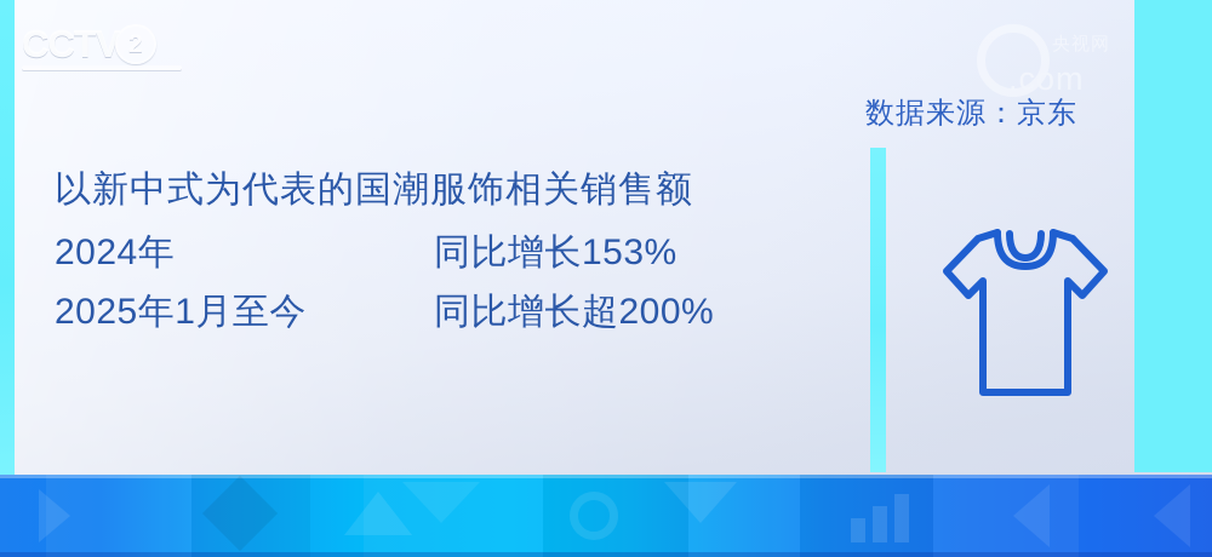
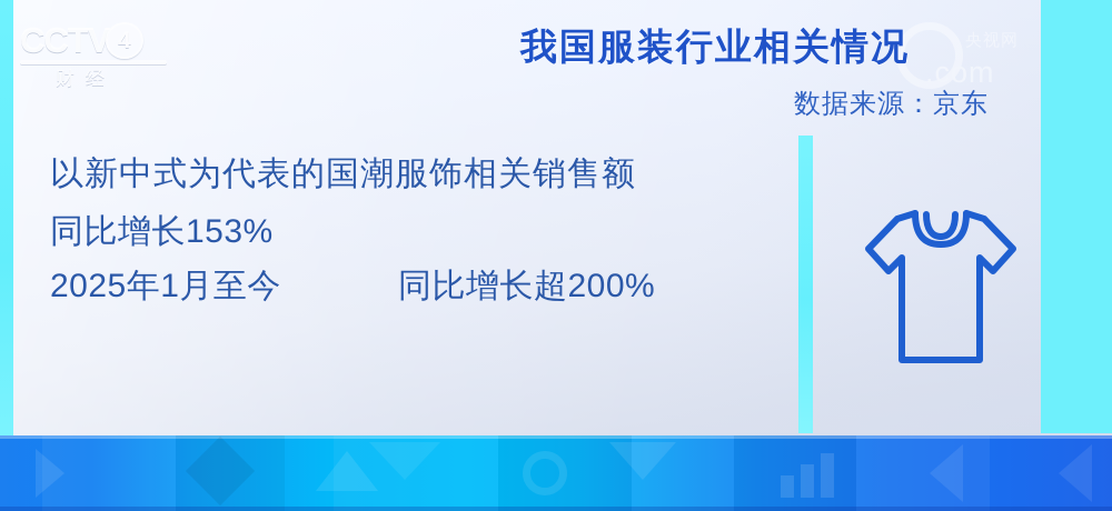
- CCTV 2
+ CCTV 4
+ 财经
+ 我国服装行业相关情况
  数据来源：京东
  以新中式为代表的国潮服饰相关销售额
- 2024年
  同比增长153%
  2025年1月至今
  同比增长超200%
